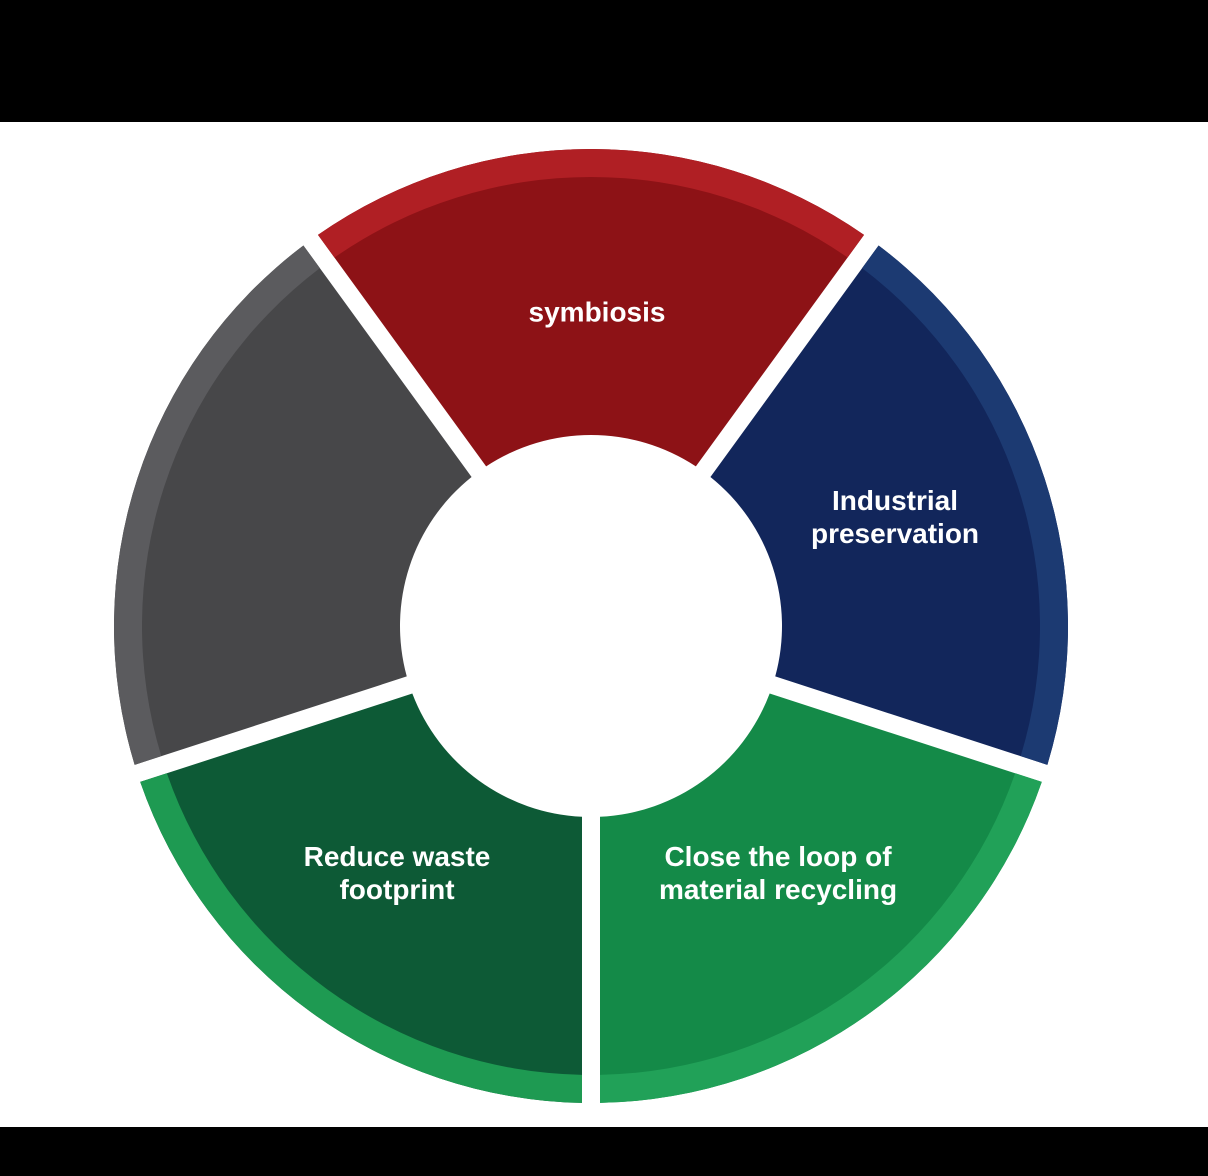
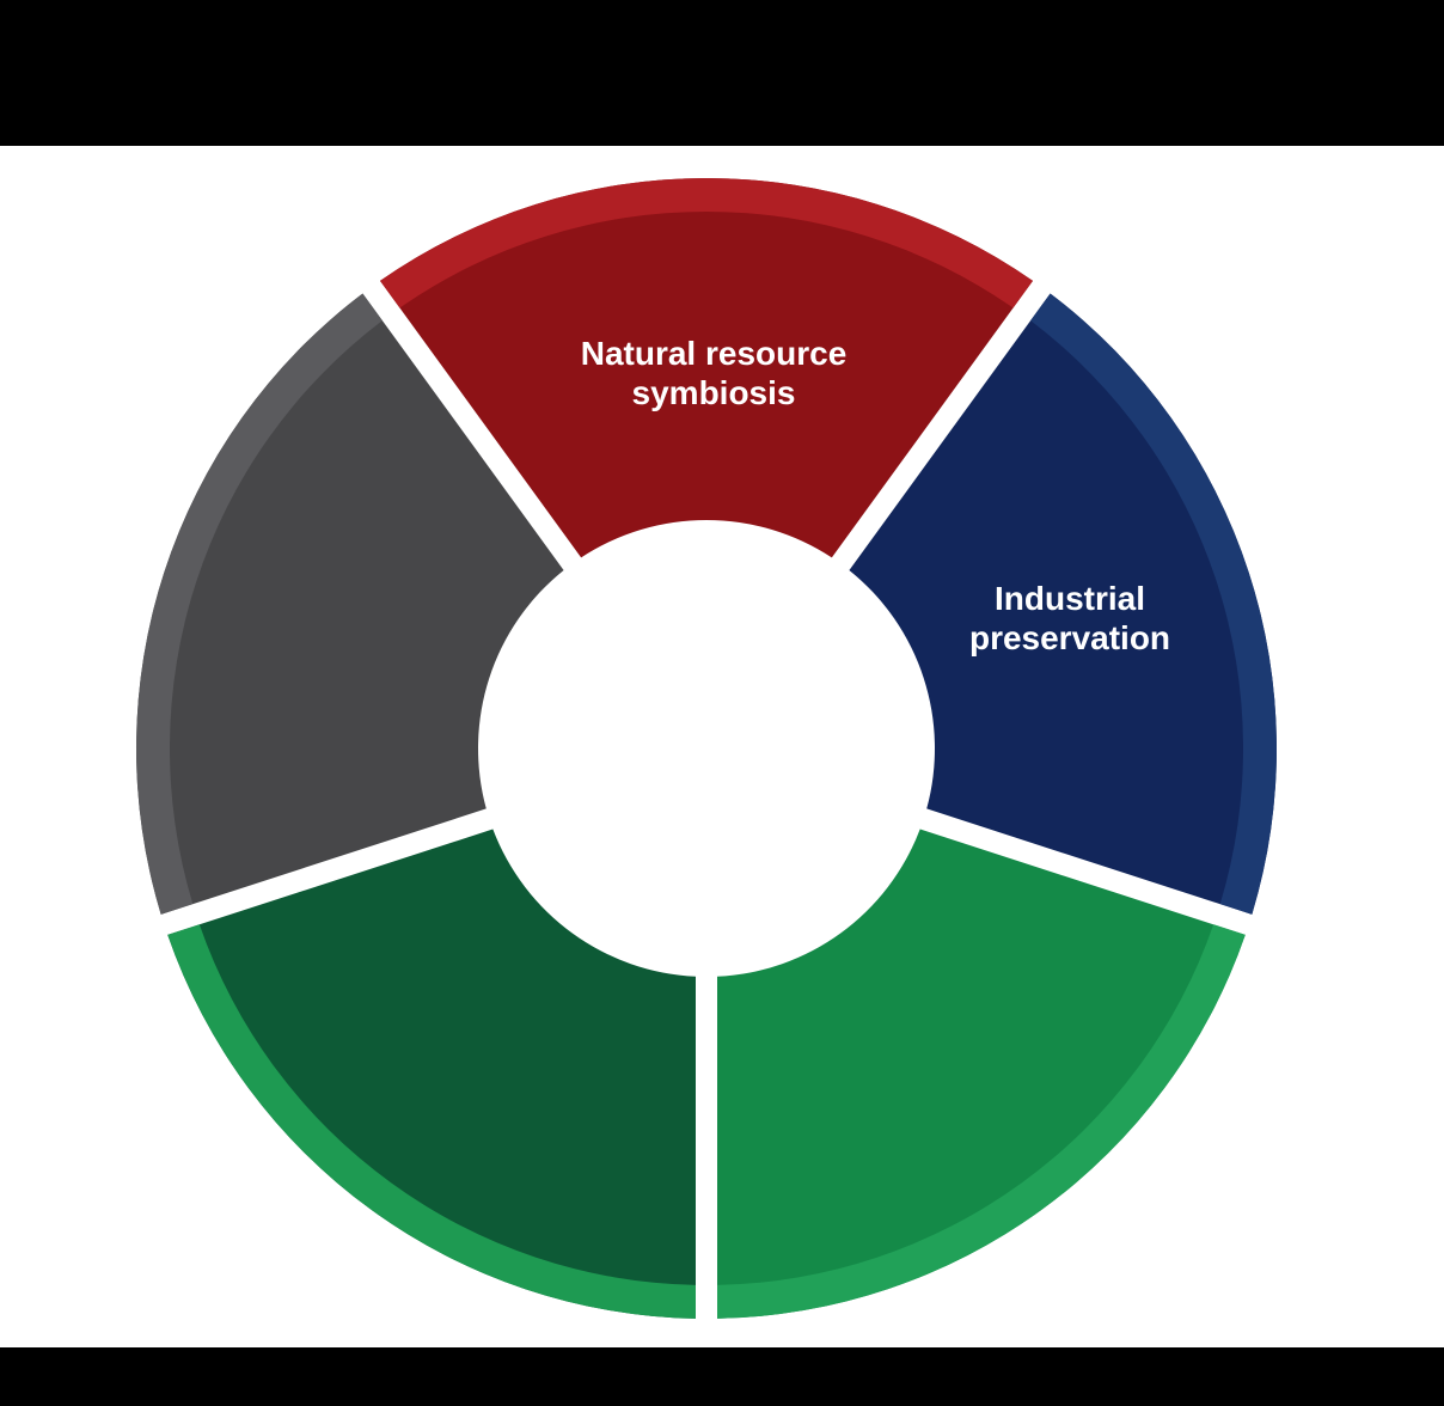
+ Natural resource
  symbiosis
- Reduce waste
- footprint
- Close the loop of
- material recycling
  Industrial
  preservation
